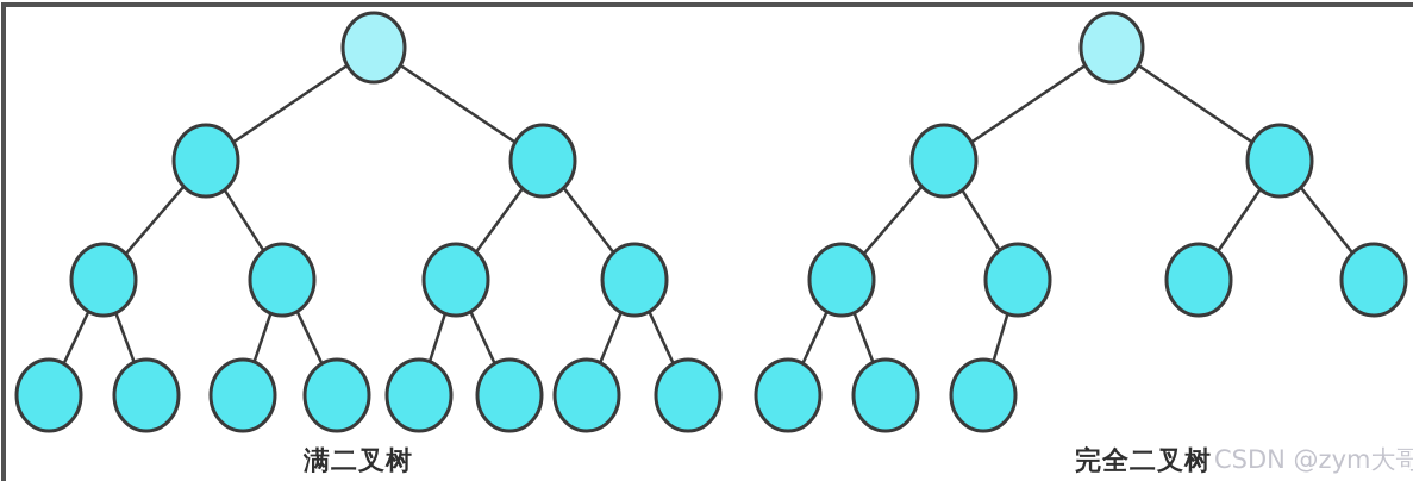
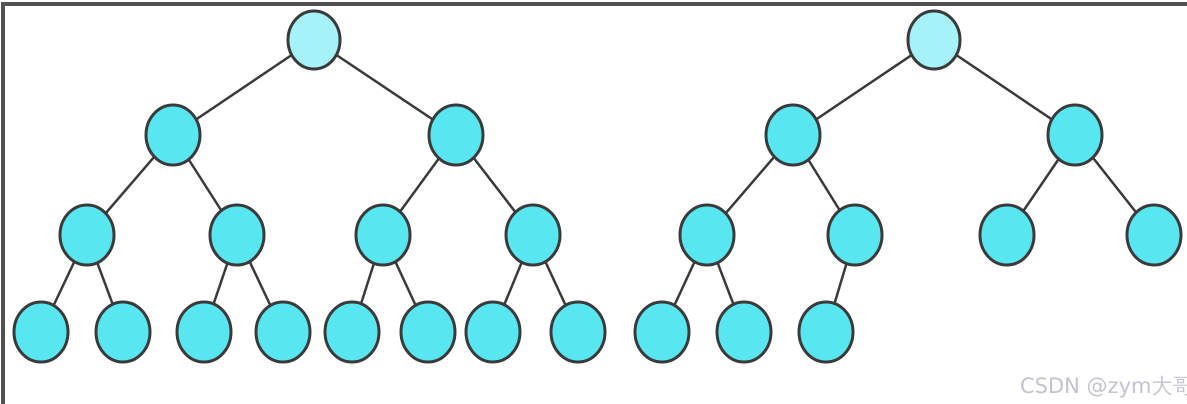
- 满二叉树
- 完全二叉树
  CSDN @zym大哥
